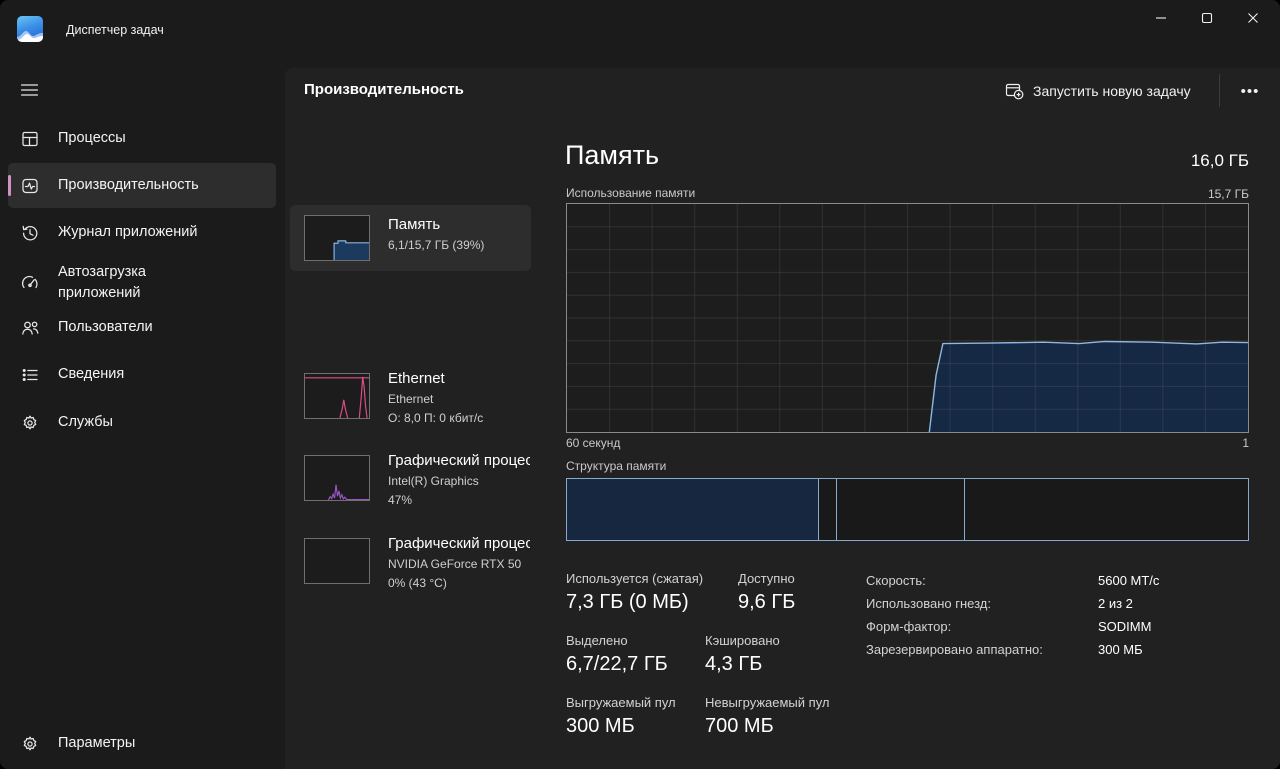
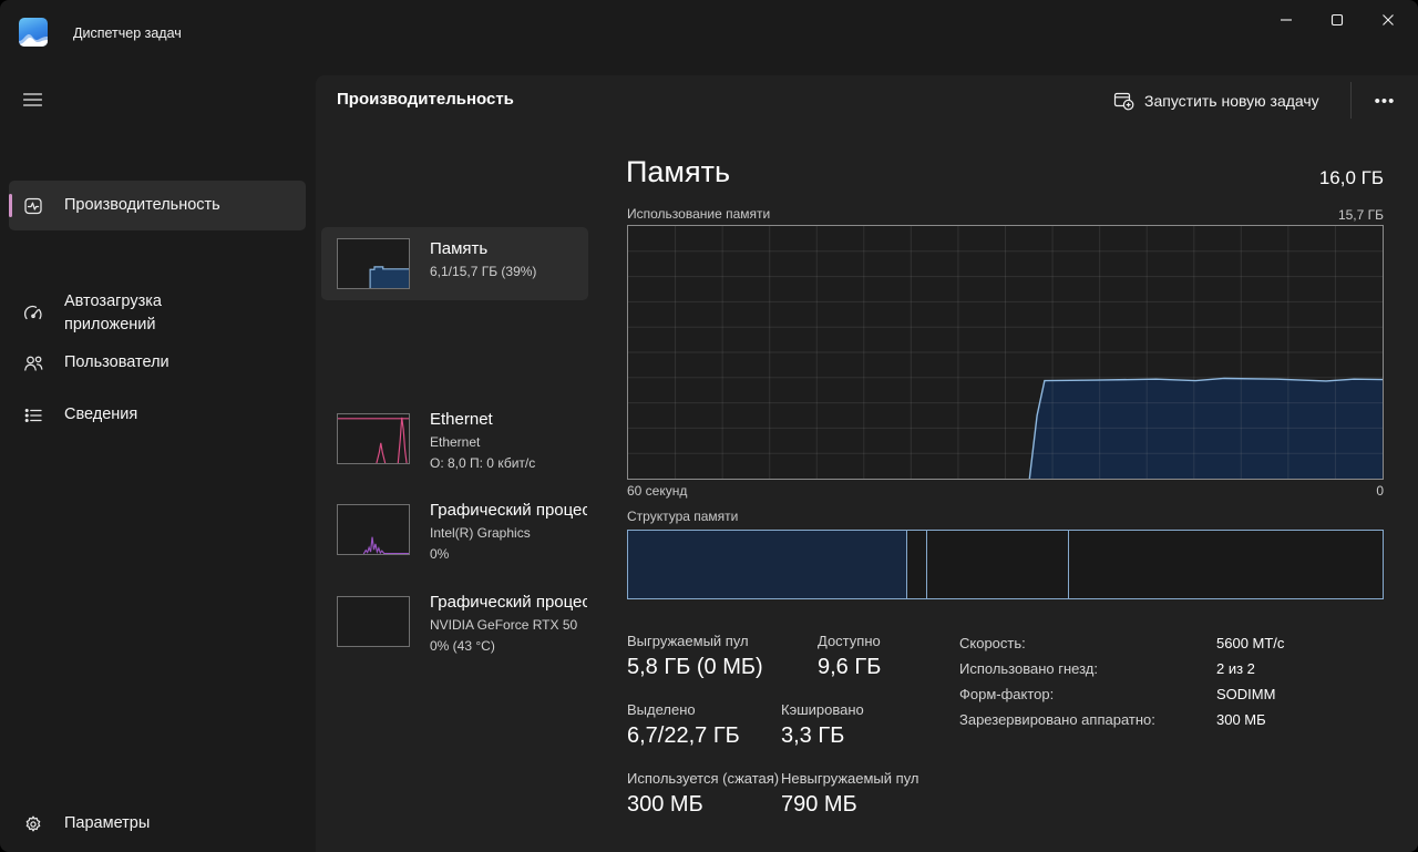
  Диспетчер задач
- Процессы
  Производительность
- Журнал приложений
  Автозагрузка приложений
  Пользователи
  Сведения
- Службы
  Параметры
  Производительность
  Запустить новую задачу
  •••
  Память
  6,1/15,7 ГБ (39%)
  Ethernet
  Ethernet
  О: 8,0 П: 0 кбит/с
  Графический процес
  Intel(R) Graphics
- 47%
+ 0%
  Графический процес
  NVIDIA GeForce RTX 50
  0% (43 °C)
  Память
  16,0 ГБ
  Использование памяти
  15,7 ГБ
  60 секунд
- 1
+ 0
  Структура памяти
- Используется (сжатая)
+ Выгружаемый пул
- 7,3 ГБ (0 МБ)
+ 5,8 ГБ (0 МБ)
  Доступно
  9,6 ГБ
  Выделено
  6,7/22,7 ГБ
  Кэшировано
- 4,3 ГБ
+ 3,3 ГБ
- Выгружаемый пул
+ Используется (сжатая)
  300 МБ
  Невыгружаемый пул
- 700 МБ
+ 790 МБ
  Скорость:
  5600 МТ/с
  Использовано гнезд:
  2 из 2
  Форм-фактор:
  SODIMM
  Зарезервировано аппаратно:
  300 МБ
